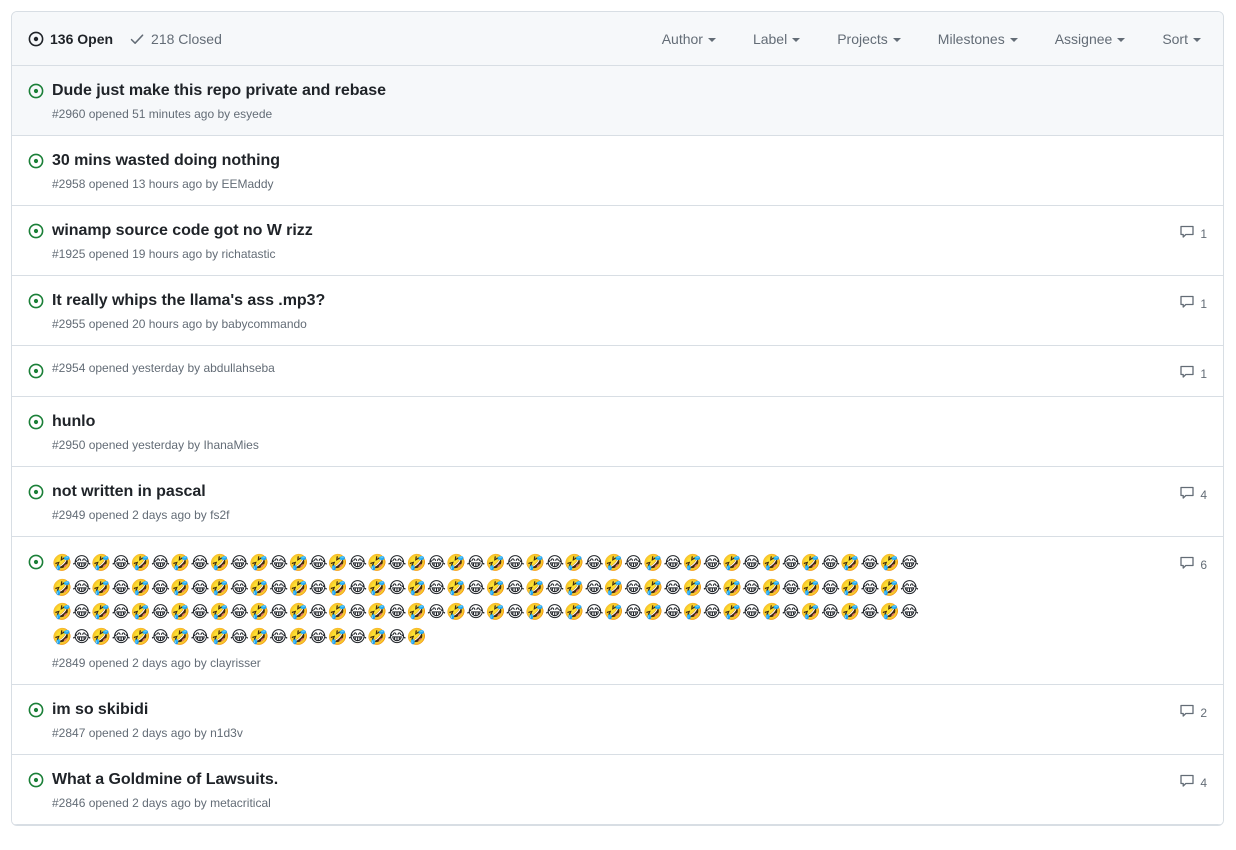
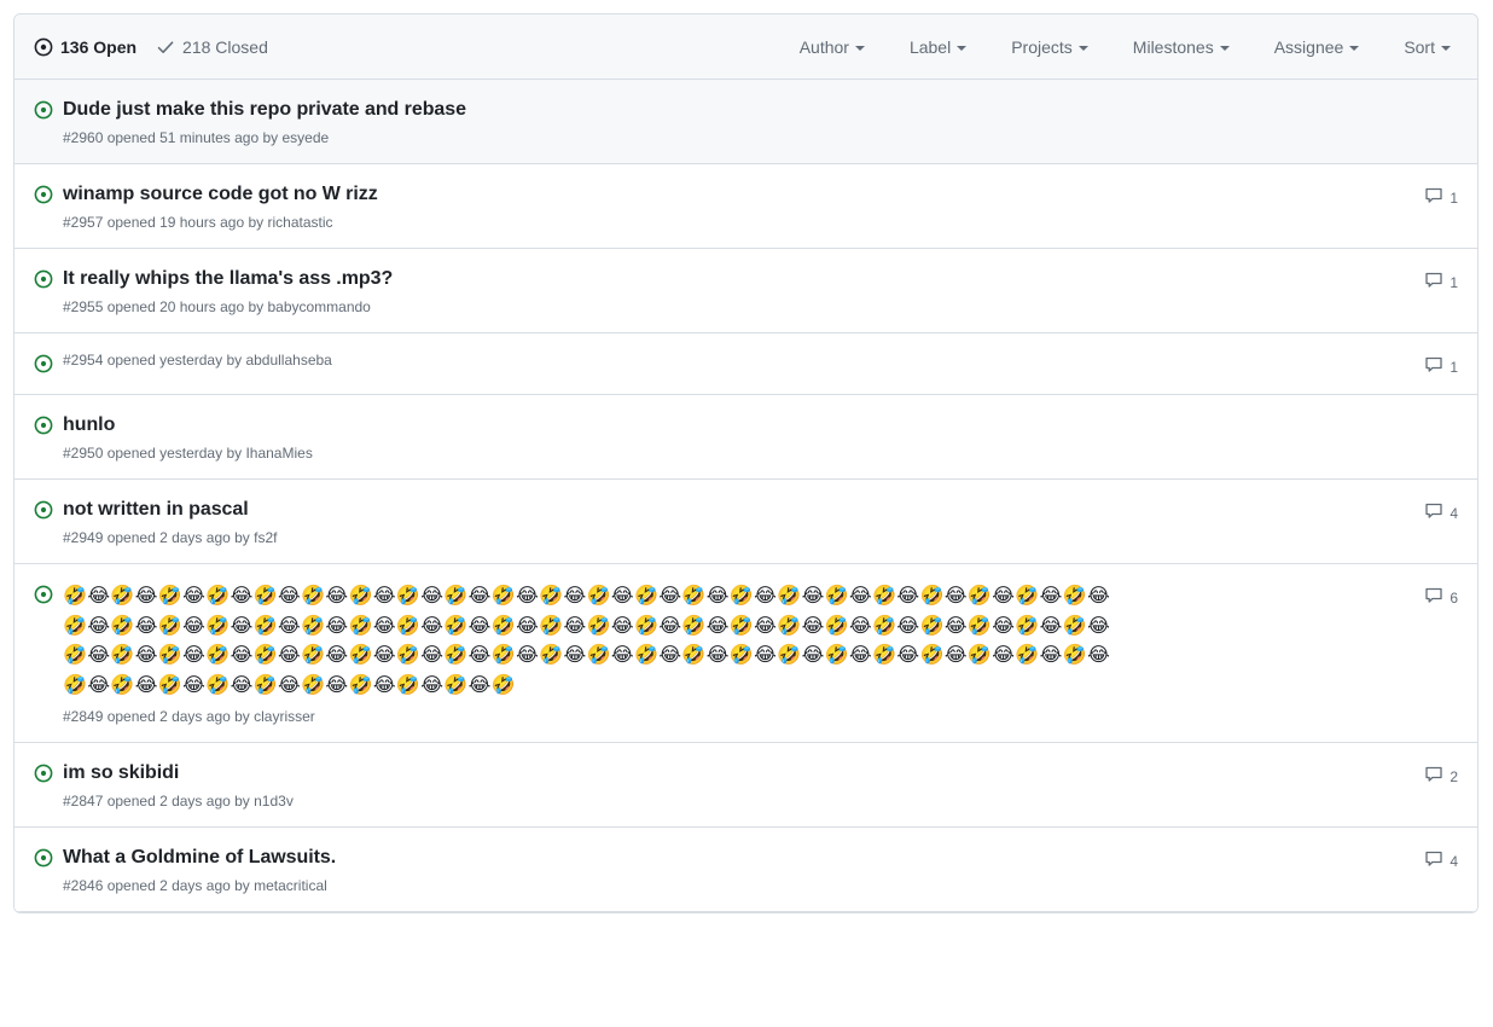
  136 Open
  218 Closed
  Author
  Label
  Projects
  Milestones
  Assignee
  Sort
  Dude just make this repo private and rebase
  #2960 opened 51 minutes ago by esyede
- 30 mins wasted doing nothing
- #2958 opened 13 hours ago by EEMaddy
  winamp source code got no W rizz
- #1925 opened 19 hours ago by richatastic
+ #2957 opened 19 hours ago by richatastic
  1
  It really whips the llama's ass .mp3?
  #2955 opened 20 hours ago by babycommando
  1
  #2954 opened yesterday by abdullahseba
  1
  hunlo
  #2950 opened yesterday by IhanaMies
  not written in pascal
  #2949 opened 2 days ago by fs2f
  4
  🤣😂🤣😂🤣😂🤣😂🤣😂🤣😂🤣😂🤣😂🤣😂🤣😂🤣😂🤣😂🤣😂🤣😂🤣😂🤣😂🤣😂🤣😂🤣😂🤣😂🤣😂🤣😂🤣😂🤣😂🤣😂🤣😂🤣😂🤣😂🤣😂🤣😂🤣😂🤣😂🤣😂🤣😂🤣😂🤣😂🤣😂🤣😂🤣😂🤣😂🤣😂🤣😂🤣😂🤣😂🤣😂🤣😂🤣😂🤣😂🤣😂🤣😂🤣😂🤣😂🤣😂🤣😂🤣😂🤣😂🤣😂🤣😂🤣😂🤣😂🤣😂🤣😂🤣😂🤣😂🤣😂🤣😂🤣😂🤣😂🤣😂🤣😂🤣😂🤣😂🤣😂🤣😂🤣😂🤣
  #2849 opened 2 days ago by clayrisser
  6
  im so skibidi
  #2847 opened 2 days ago by n1d3v
  2
  What a Goldmine of Lawsuits.
  #2846 opened 2 days ago by metacritical
  4
